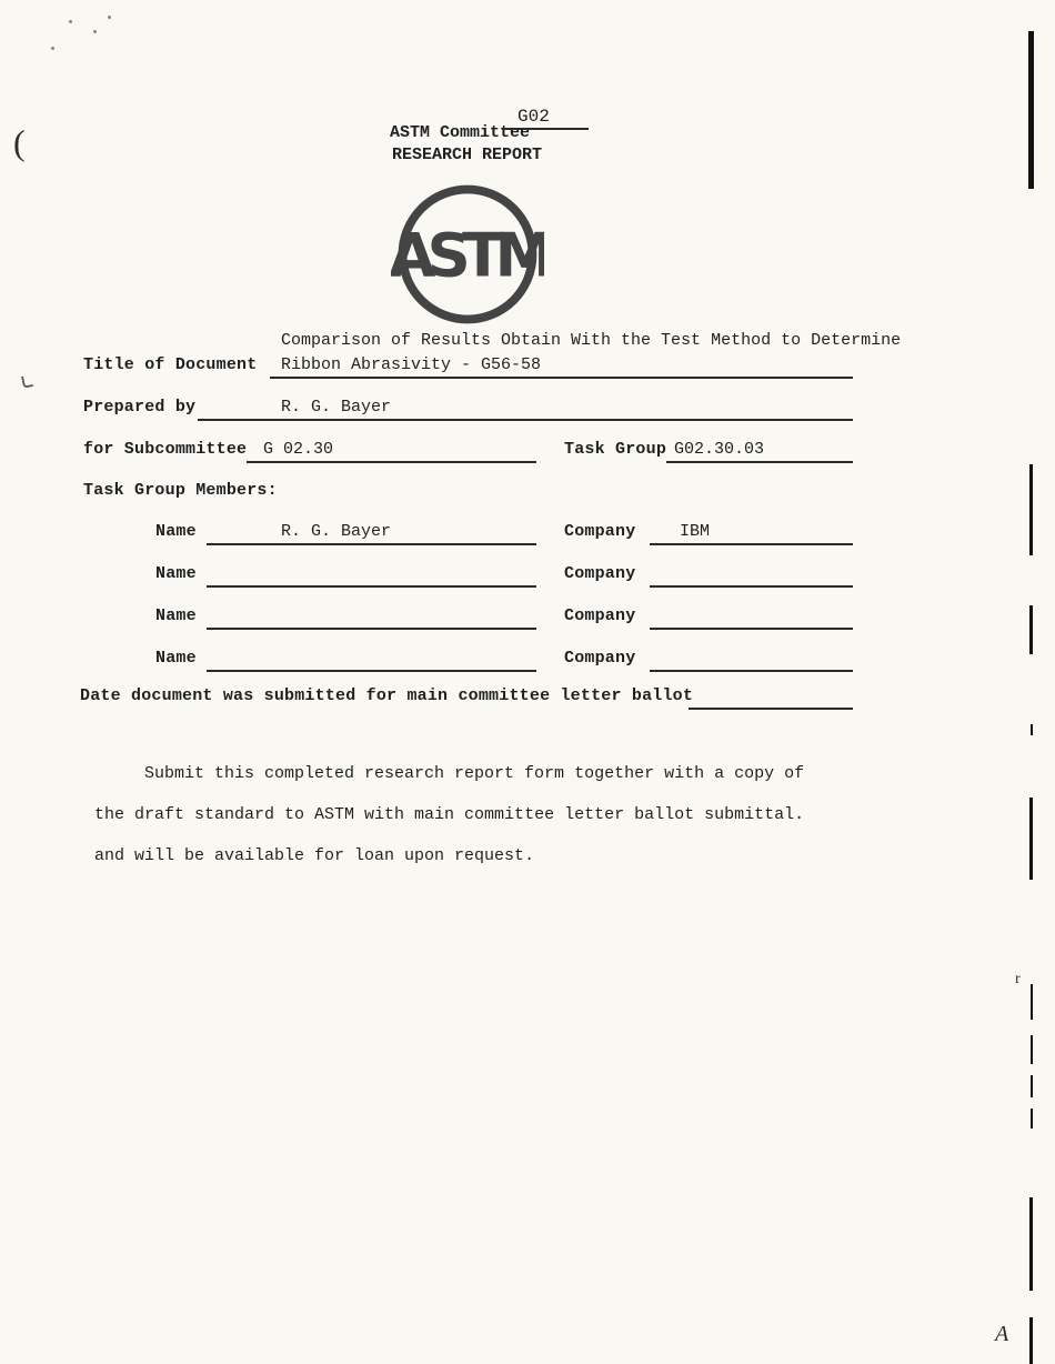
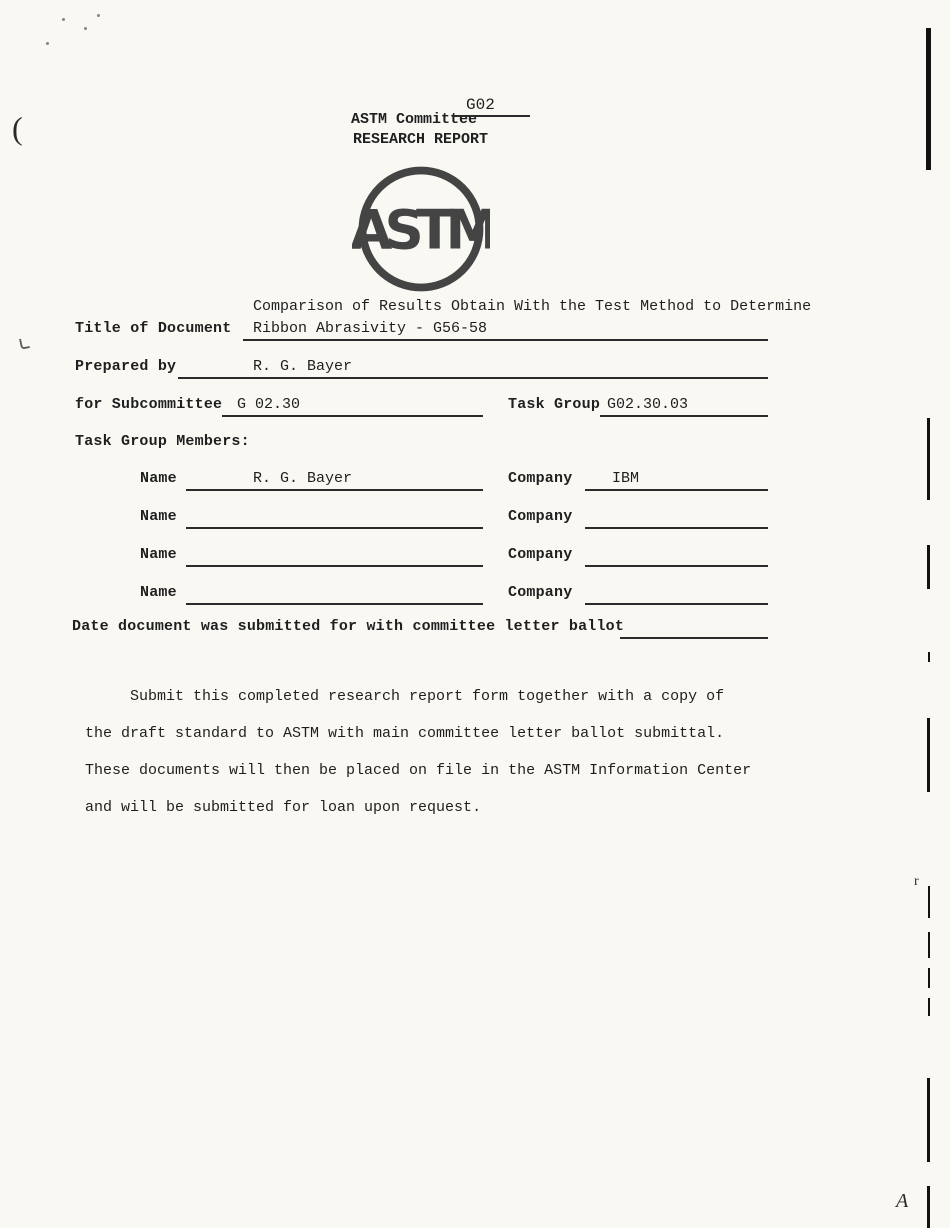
  (
  r
  A
  ASTM Committee
  G02
  RESEARCH REPORT
  ASTM
  Comparison of Results Obtain With the Test Method to Determine
  Title of Document
  Ribbon Abrasivity - G56-58
  Prepared by
  R. G. Bayer
  for Subcommittee
  G 02.30
  Task Group
  G02.30.03
  Task Group Members:
  Name
  R. G. Bayer
  Company
  IBM
  Name
  Company
  Name
  Company
  Name
  Company
- Date document was submitted for main committee letter ballot
+ Date document was submitted for with committee letter ballot
  Submit this completed research report form together with a copy of
  the draft standard to ASTM with main committee letter ballot submittal.
+ These documents will then be placed on file in the ASTM Information Center
- and will be available for loan upon request.
+ and will be submitted for loan upon request.
